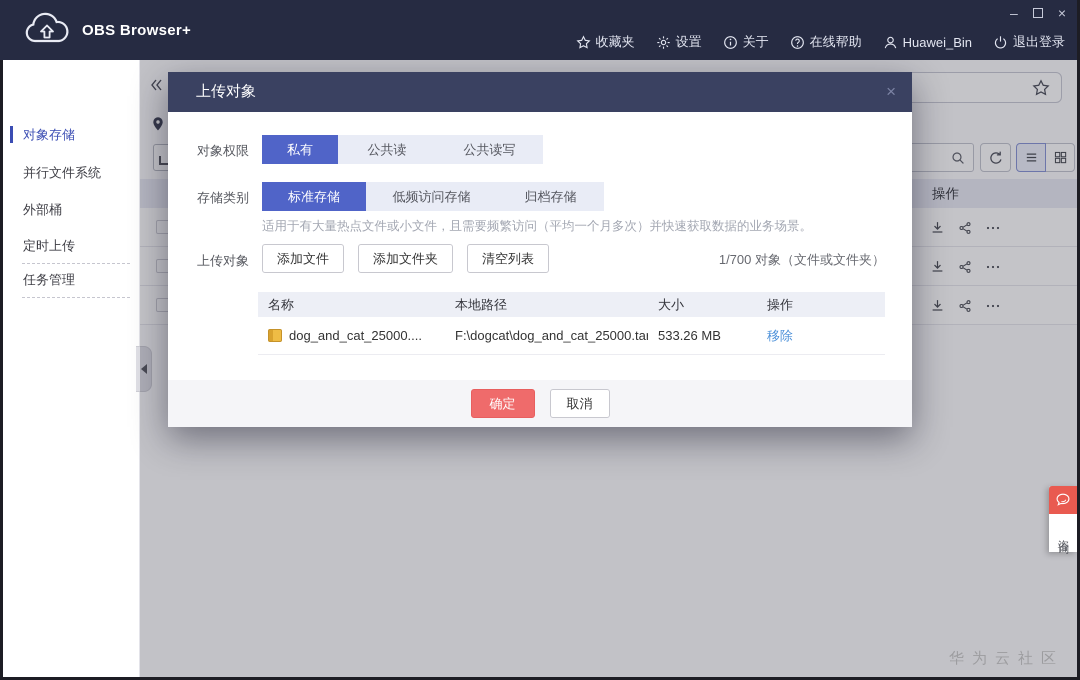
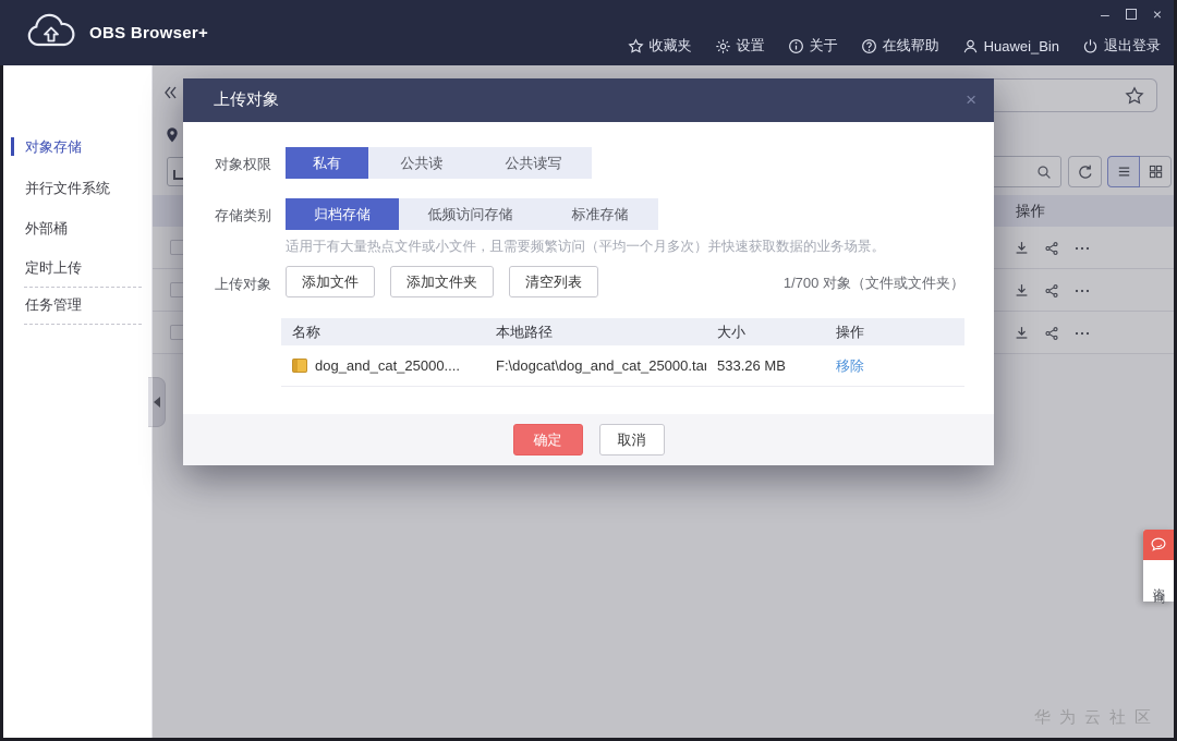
  OBS Browser+
  –
  ×
  收藏夹
  设置
  关于
  在线帮助
  Huawei_Bin
  退出登录
  对象存储
  并行文件系统
  外部桶
  定时上传
  任务管理
  操作
  上传对象
  ×
  对象权限
  私有
  公共读
  公共读写
  存储类别
- 标准存储
+ 归档存储
  低频访问存储
- 归档存储
+ 标准存储
  适用于有大量热点文件或小文件，且需要频繁访问（平均一个月多次）并快速获取数据的业务场景。
  上传对象
  添加文件
  添加文件夹
  清空列表
  1/700 对象（文件或文件夹）
  名称
  本地路径
  大小
  操作
  dog_and_cat_25000....
  F:\dogcat\dog_and_cat_25000.tar
  533.26 MB
  移除
  确定
  取消
  华为云社区
